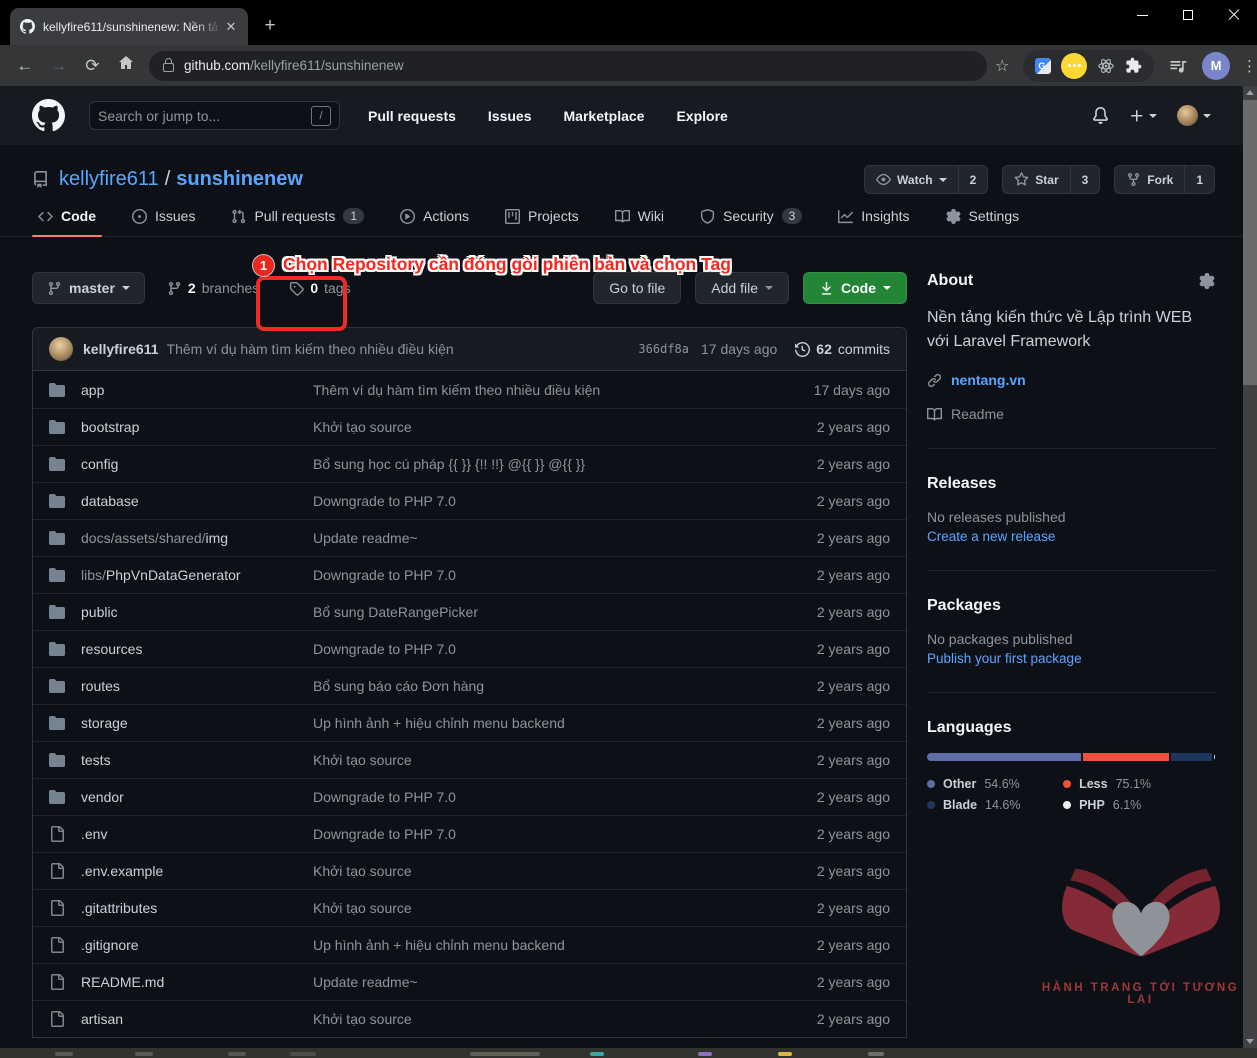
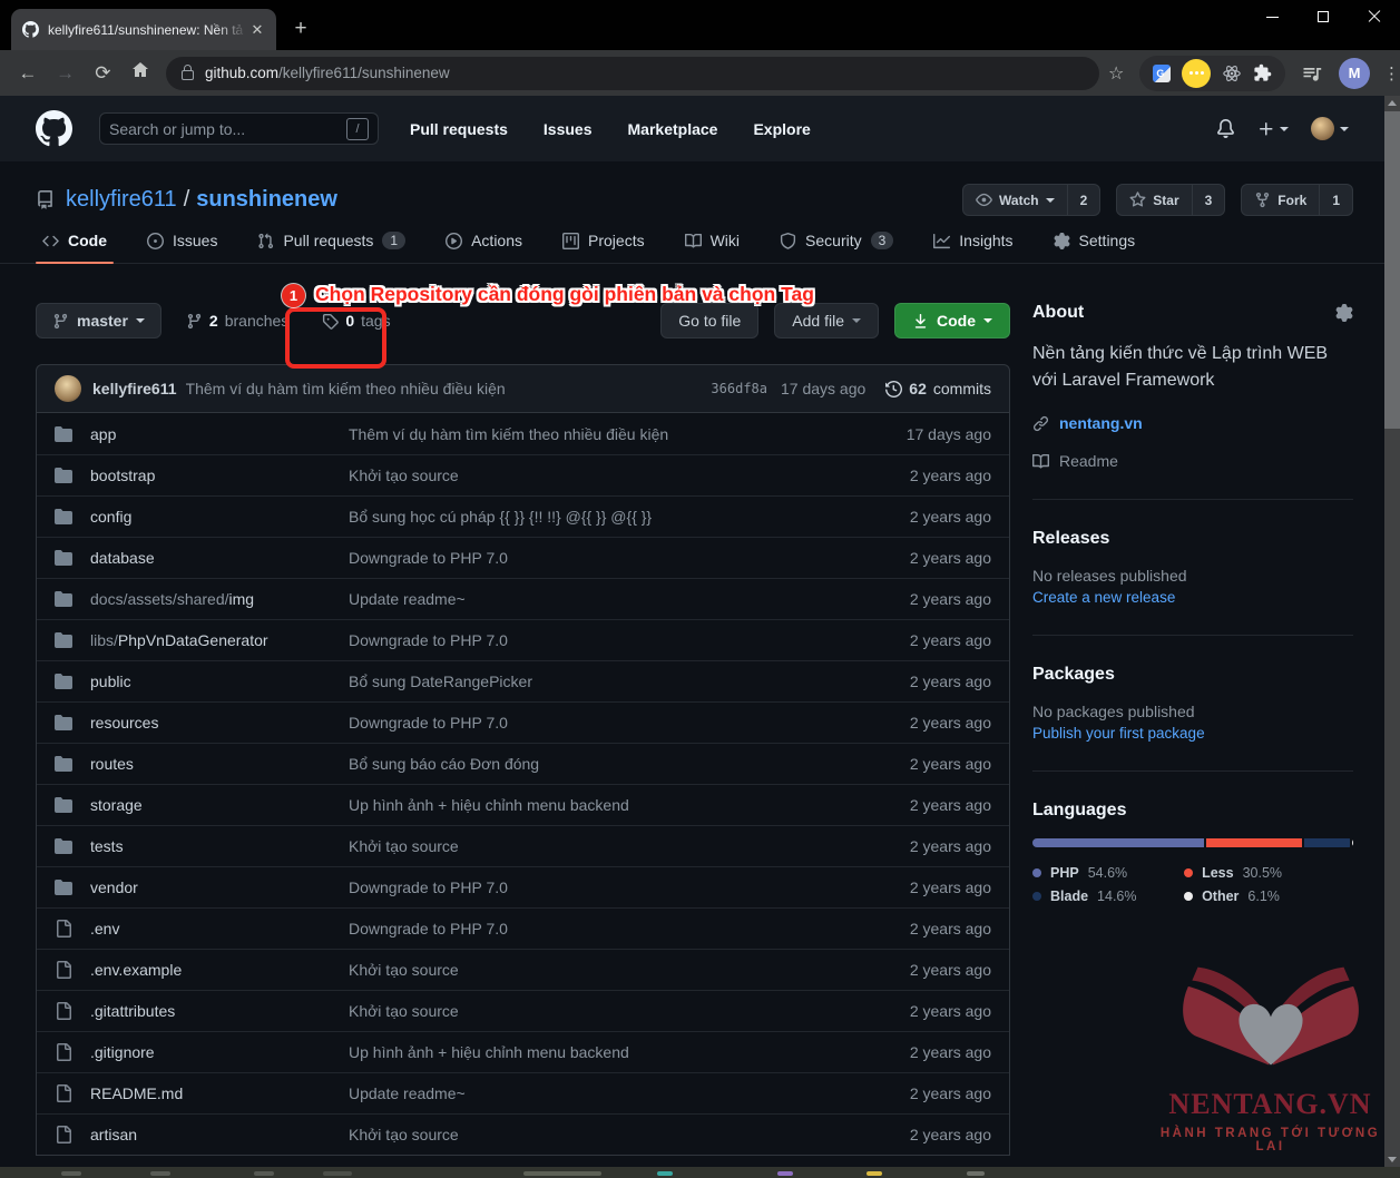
  kellyfire611/sunshinenew: Nền tả
  ✕
  +
  ←
  →
  ⟳
  github.com
  /kellyfire611/sunshinenew
  ☆
  G
  M
  ⋮
  Search or jump to...
  /
  Pull requests
  Issues
  Marketplace
  Explore
  kellyfire611 / sunshinenew
  Watch
  2
  Star
  3
  Fork
  1
  Code
  Issues
  Pull requests
  1
  Actions
  Projects
  Wiki
  Security
  3
  Insights
  Settings
  1
  Chọn Repository cần đóng gòi phiên bản và chọn Tag
  master
  2
  branches
  0
  tags
  Go to file
  Add file
  Code
  kellyfire611
  Thêm ví dụ hàm tìm kiếm theo nhiều điều kiện
  366df8a
  17 days ago
  62
  commits
  app
  Thêm ví dụ hàm tìm kiếm theo nhiều điều kiện
  17 days ago
  bootstrap
  Khởi tạo source
  2 years ago
  config
  Bổ sung học cú pháp {{ }} {!! !!} @{{ }} @{{ }}
  2 years ago
  database
  Downgrade to PHP 7.0
  2 years ago
  docs/assets/shared/img
  Update readme~
  2 years ago
  libs/PhpVnDataGenerator
  Downgrade to PHP 7.0
  2 years ago
  public
  Bổ sung DateRangePicker
  2 years ago
  resources
  Downgrade to PHP 7.0
  2 years ago
  routes
- Bổ sung báo cáo Đơn hàng
+ Bổ sung báo cáo Đơn đóng
  2 years ago
  storage
  Up hình ảnh + hiệu chỉnh menu backend
  2 years ago
  tests
  Khởi tạo source
  2 years ago
  vendor
  Downgrade to PHP 7.0
  2 years ago
  .env
  Downgrade to PHP 7.0
  2 years ago
  .env.example
  Khởi tạo source
  2 years ago
  .gitattributes
  Khởi tạo source
  2 years ago
  .gitignore
  Up hình ảnh + hiệu chỉnh menu backend
  2 years ago
  README.md
  Update readme~
  2 years ago
  artisan
  Khởi tạo source
  2 years ago
  About
  Nền tảng kiến thức về Lập trình WEB với Laravel Framework
  nentang.vn
  Readme
  Releases
  No releases published
  Create a new release
  Packages
  No packages published
  Publish your first package
  Languages
- Other
+ PHP
  54.6%
  Less
- 75.1%
+ 30.5%
  Blade
  14.6%
- PHP
+ Other
  6.1%
+ NENTANG.VN
  HÀNH TRANG TỚI TƯƠNG LAI
